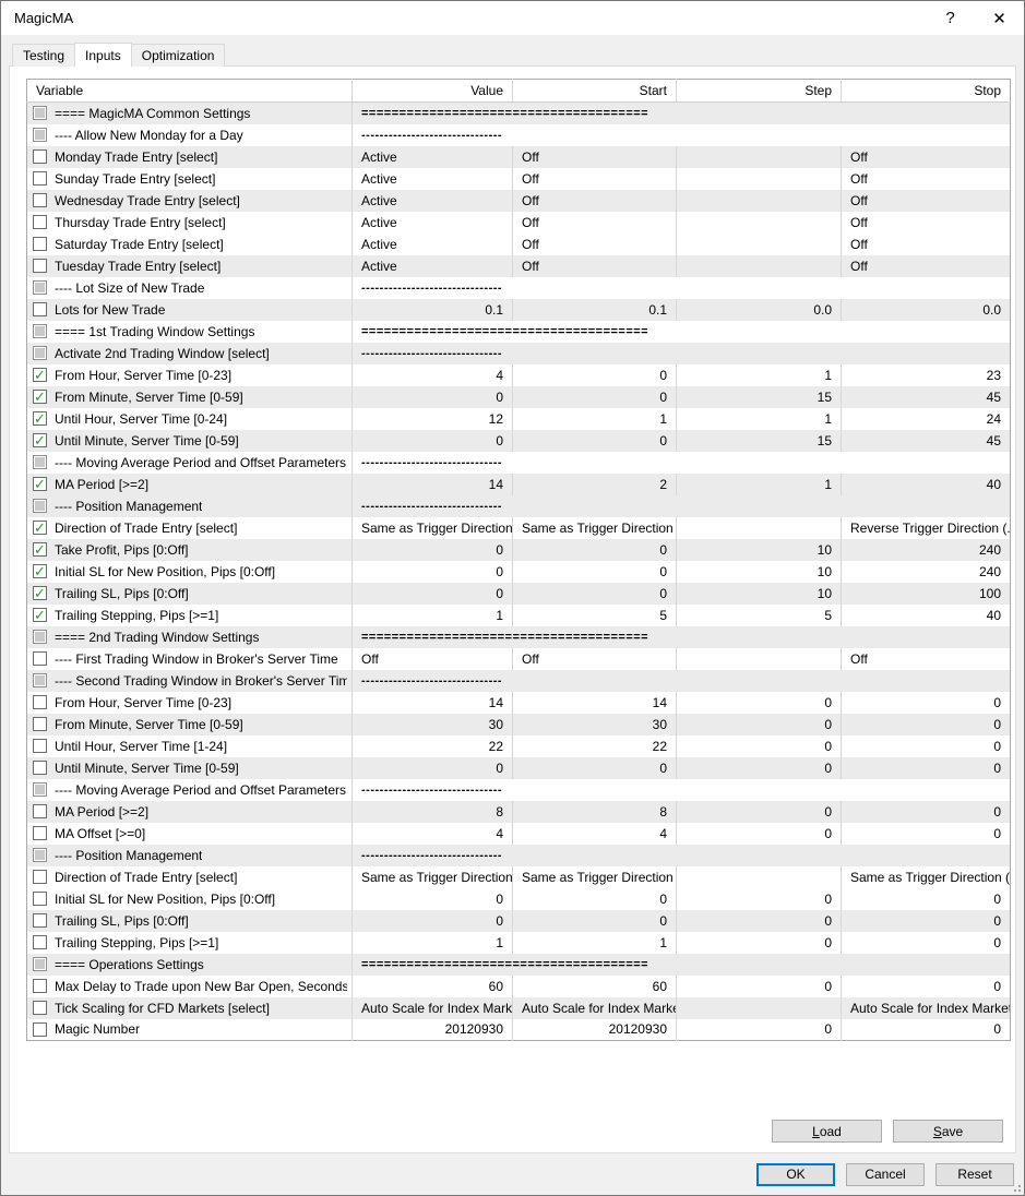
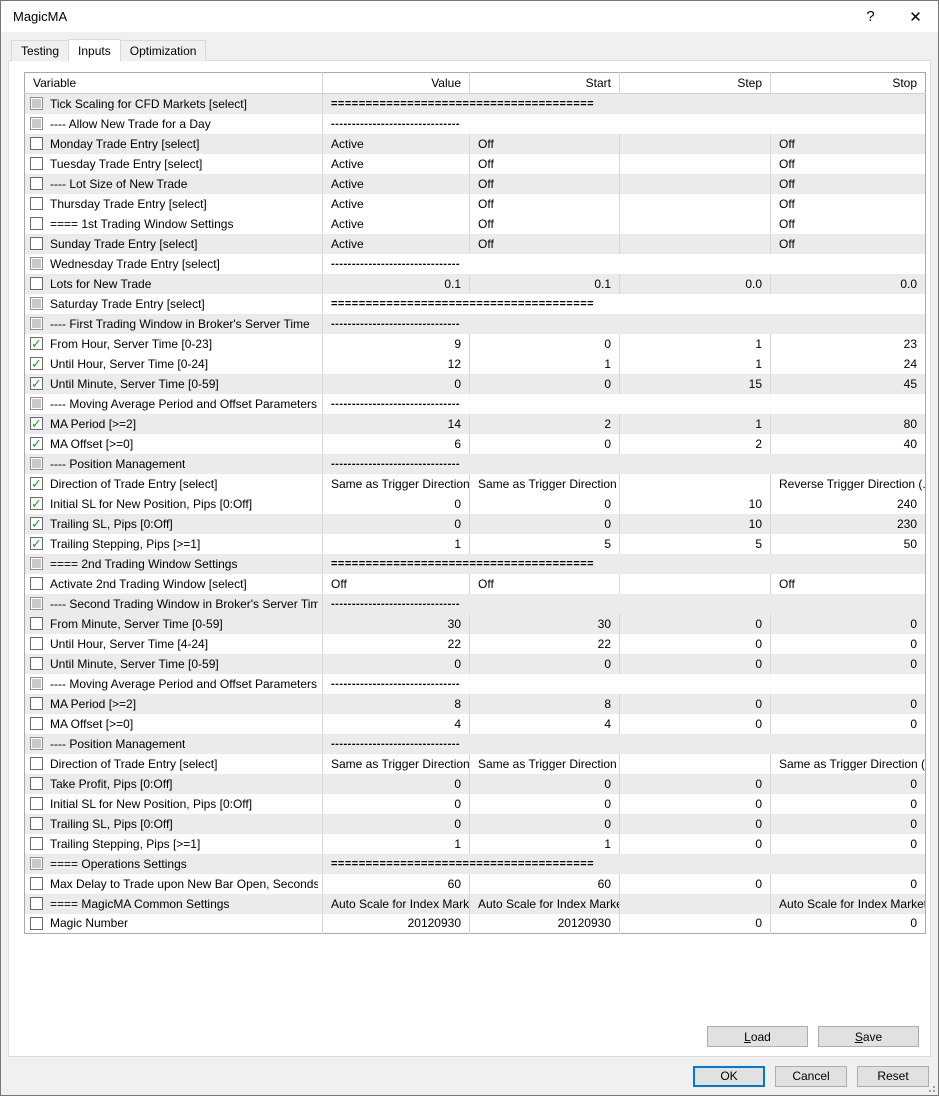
  MagicMA
  ?
  ✕
  Testing
  Inputs
  Optimization
  Variable	Value	Start	Step	Stop
- ==== MagicMA Common Settings	======================================
+ Tick Scaling for CFD Markets [select]	======================================
- ---- Allow New Monday for a Day	-------------------------------
+ ---- Allow New Trade for a Day	-------------------------------
  Monday Trade Entry [select]	Active	Off		Off
- Sunday Trade Entry [select]	Active	Off		Off
+ Tuesday Trade Entry [select]	Active	Off		Off
- Wednesday Trade Entry [select]	Active	Off		Off
+ ---- Lot Size of New Trade	Active	Off		Off
  Thursday Trade Entry [select]	Active	Off		Off
- Saturday Trade Entry [select]	Active	Off		Off
+ ==== 1st Trading Window Settings	Active	Off		Off
- Tuesday Trade Entry [select]	Active	Off		Off
+ Sunday Trade Entry [select]	Active	Off		Off
- ---- Lot Size of New Trade	-------------------------------
+ Wednesday Trade Entry [select]	-------------------------------
  Lots for New Trade	0.1	0.1	0.0	0.0
- ==== 1st Trading Window Settings	======================================
+ Saturday Trade Entry [select]	======================================
- Activate 2nd Trading Window [select]	-------------------------------
+ ---- First Trading Window in Broker's Server Time	-------------------------------
- From Hour, Server Time [0-23]	4	0	1	23
+ From Hour, Server Time [0-23]	9	0	1	23
- From Minute, Server Time [0-59]	0	0	15	45
  Until Hour, Server Time [0-24]	12	1	1	24
  Until Minute, Server Time [0-59]	0	0	15	45
  ---- Moving Average Period and Offset Parameters	-------------------------------
- MA Period [>=2]	14	2	1	40
+ MA Period [>=2]	14	2	1	80
+ MA Offset [>=0]	6	0	2	40
  ---- Position Management	-------------------------------
  Direction of Trade Entry [select]	Same as Trigger Direction	Same as Trigger Direction		Reverse Trigger Direction (.
- Take Profit, Pips [0:Off]	0	0	10	240
  Initial SL for New Position, Pips [0:Off]	0	0	10	240
- Trailing SL, Pips [0:Off]	0	0	10	100
+ Trailing SL, Pips [0:Off]	0	0	10	230
- Trailing Stepping, Pips [>=1]	1	5	5	40
+ Trailing Stepping, Pips [>=1]	1	5	5	50
  ==== 2nd Trading Window Settings	======================================
- ---- First Trading Window in Broker's Server Time	Off	Off		Off
+ Activate 2nd Trading Window [select]	Off	Off		Off
  ---- Second Trading Window in Broker's Server Tim	-------------------------------
- From Hour, Server Time [0-23]	14	14	0	0
  From Minute, Server Time [0-59]	30	30	0	0
- Until Hour, Server Time [1-24]	22	22	0	0
+ Until Hour, Server Time [4-24]	22	22	0	0
  Until Minute, Server Time [0-59]	0	0	0	0
  ---- Moving Average Period and Offset Parameters	-------------------------------
  MA Period [>=2]	8	8	0	0
  MA Offset [>=0]	4	4	0	0
  ---- Position Management	-------------------------------
  Direction of Trade Entry [select]	Same as Trigger Direction	Same as Trigger Direction		Same as Trigger Direction (
+ Take Profit, Pips [0:Off]	0	0	0	0
  Initial SL for New Position, Pips [0:Off]	0	0	0	0
  Trailing SL, Pips [0:Off]	0	0	0	0
  Trailing Stepping, Pips [>=1]	1	1	0	0
  ==== Operations Settings	======================================
  Max Delay to Trade upon New Bar Open, Seconds	60	60	0	0
- Tick Scaling for CFD Markets [select]	Auto Scale for Index Mark	Auto Scale for Index Mark		Auto Scale for Index Market
+ ==== MagicMA Common Settings	Auto Scale for Index Mark	Auto Scale for Index Mark		Auto Scale for Index Market
  Magic Number	20120930	20120930	0	0
  Load
  Save
  OK
  Cancel
  Reset
